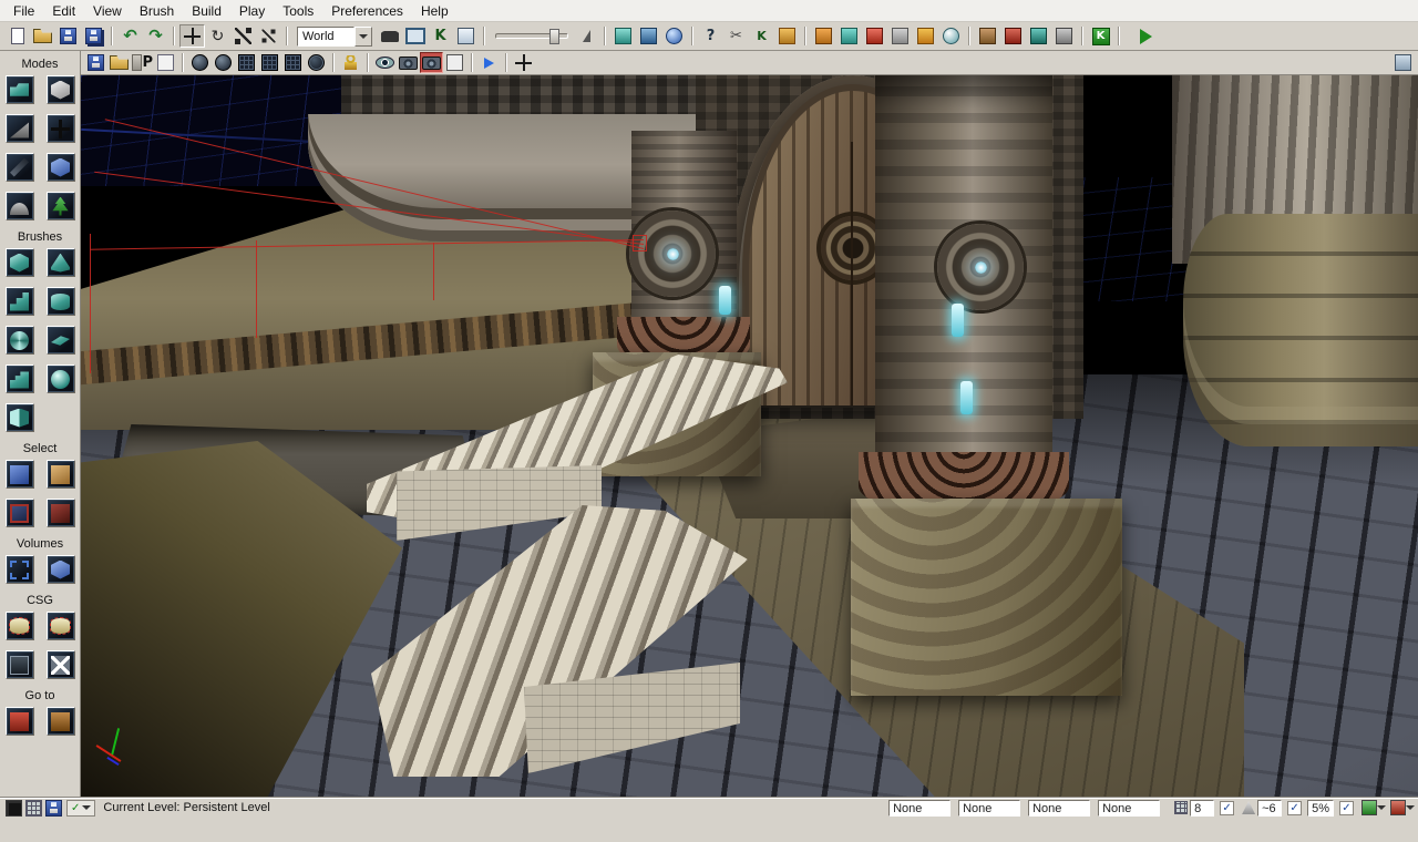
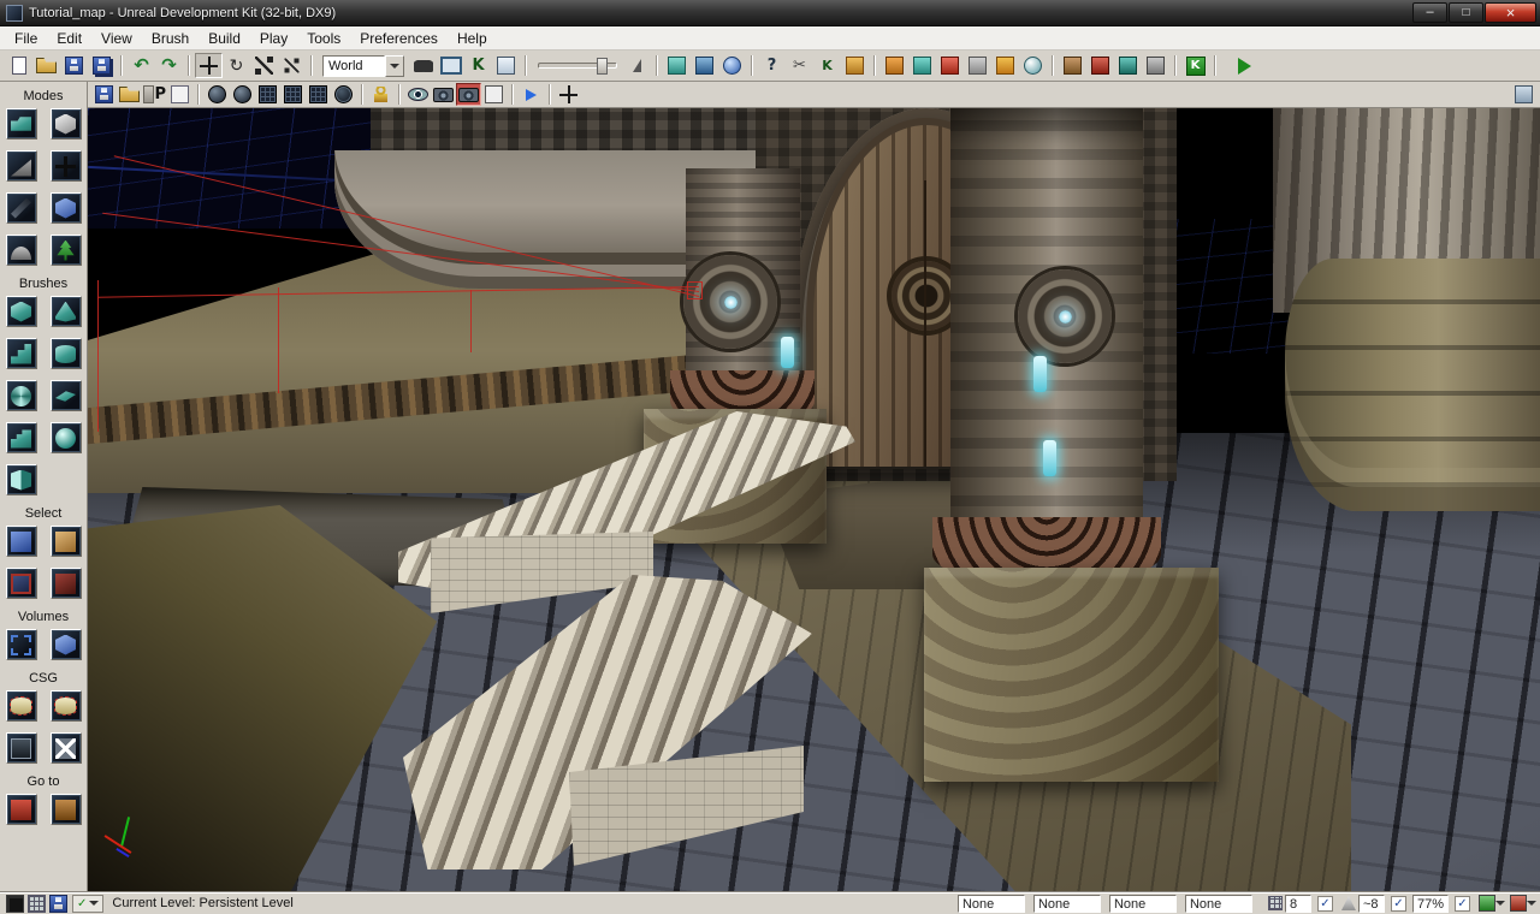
+ Tutorial_map - Unreal Development Kit (32-bit, DX9)
  File
  Edit
  View
  Brush
  Build
  Play
  Tools
  Preferences
  Help
  World
  Modes
  Brushes
  Select
  Volumes
  CSG
  Go to
  P
  ✓
  Current Level: Persistent Level
  None
  None
  None
  None
  8
- ~6
+ ~8
- 5%
+ 77%
